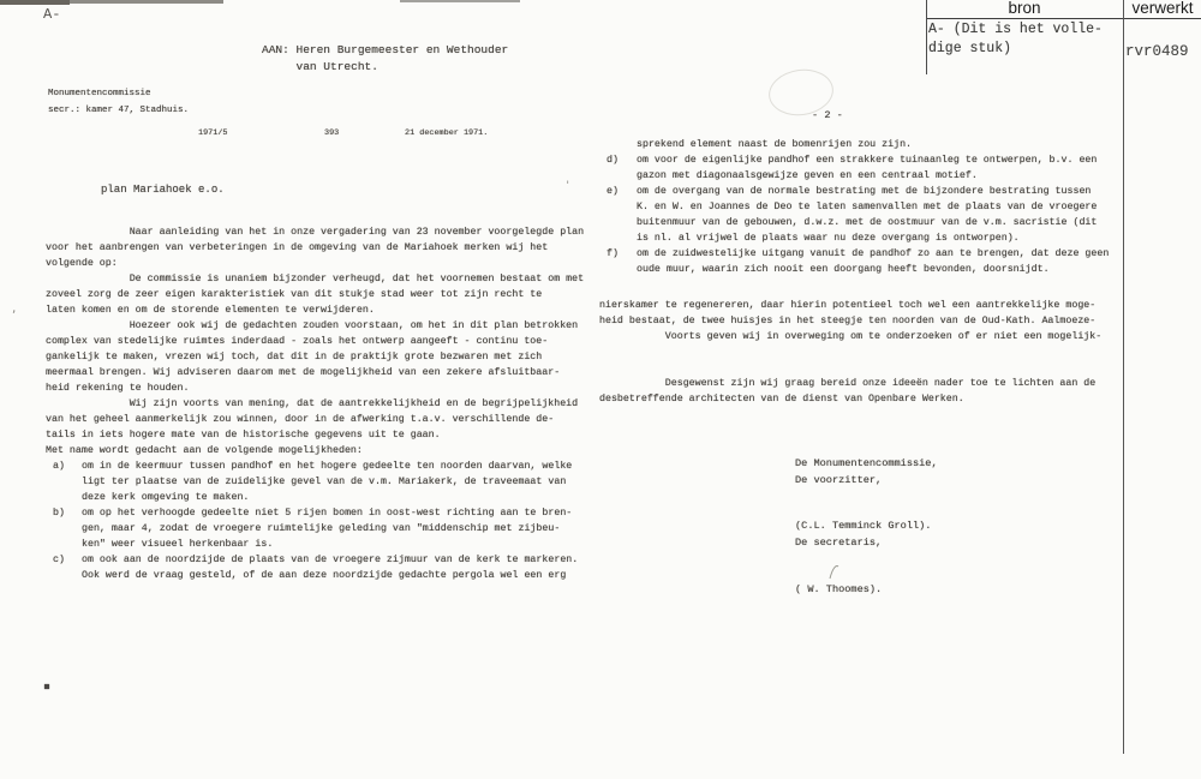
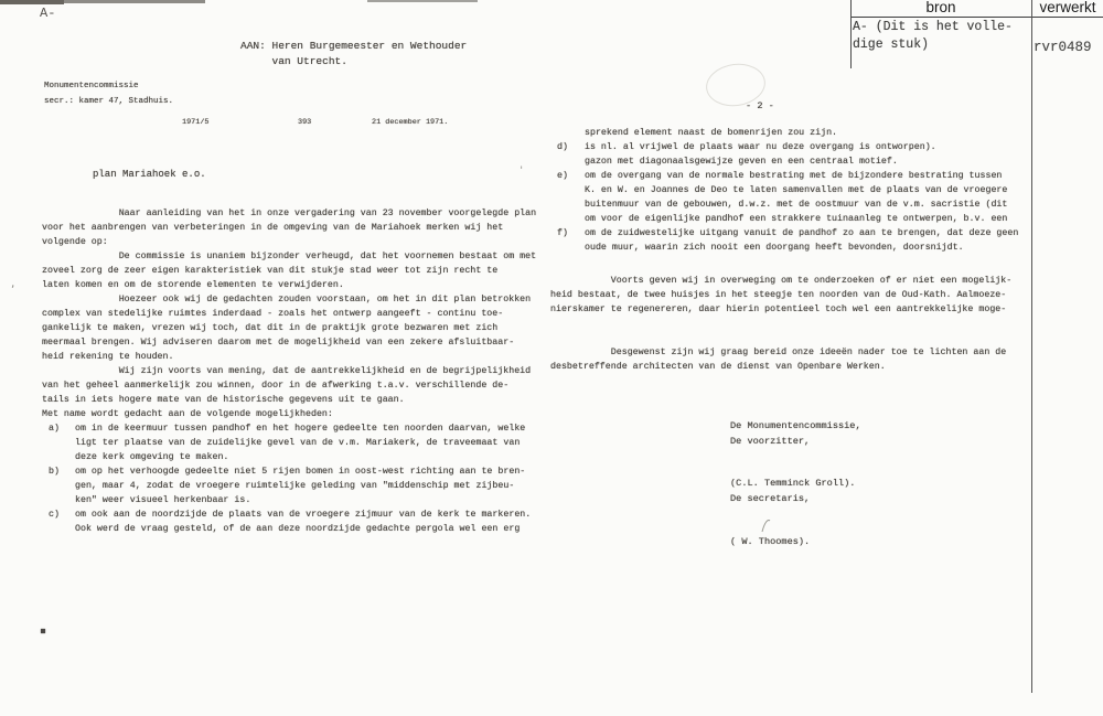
  A-
  bron
  verwerkt
  A- (Dit is het volle-
  dige stuk)
  rvr0489
  AAN: Heren Burgemeester en Wethouder
  van Utrecht.
  Monumentencommissie
  secr.: kamer 47, Stadhuis.
  1971/5
  393
  21 december 1971.
  plan Mariahoek e.o.
  Naar aanleiding van het in onze vergadering van 23 november voorgelegde plan
  voor het aanbrengen van verbeteringen in de omgeving van de Mariahoek merken wij het
  volgende op:
  De commissie is unaniem bijzonder verheugd, dat het voornemen bestaat om met
  zoveel zorg de zeer eigen karakteristiek van dit stukje stad weer tot zijn recht te
  laten komen en om de storende elementen te verwijderen.
  Hoezeer ook wij de gedachten zouden voorstaan, om het in dit plan betrokken
  complex van stedelijke ruimtes inderdaad - zoals het ontwerp aangeeft - continu toe-
  gankelijk te maken, vrezen wij toch, dat dit in de praktijk grote bezwaren met zich
  meermaal brengen. Wij adviseren daarom met de mogelijkheid van een zekere afsluitbaar-
  heid rekening te houden.
  Wij zijn voorts van mening, dat de aantrekkelijkheid en de begrijpelijkheid
  van het geheel aanmerkelijk zou winnen, door in de afwerking t.a.v. verschillende de-
  tails in iets hogere mate van de historische gegevens uit te gaan.
  Met name wordt gedacht aan de volgende mogelijkheden:
  a)
  om in de keermuur tussen pandhof en het hogere gedeelte ten noorden daarvan, welke
  ligt ter plaatse van de zuidelijke gevel van de v.m. Mariakerk, de traveemaat van
  deze kerk omgeving te maken.
  b)
  om op het verhoogde gedeelte niet 5 rijen bomen in oost-west richting aan te bren-
  gen, maar 4, zodat de vroegere ruimtelijke geleding van "middenschip met zijbeu-
  ken" weer visueel herkenbaar is.
  c)
  om ook aan de noordzijde de plaats van de vroegere zijmuur van de kerk te markeren.
  Ook werd de vraag gesteld, of de aan deze noordzijde gedachte pergola wel een erg
  ,
  '
  - 2 -
  sprekend element naast de bomenrijen zou zijn.
  d)
- om voor de eigenlijke pandhof een strakkere tuinaanleg te ontwerpen, b.v. een
+ is nl. al vrijwel de plaats waar nu deze overgang is ontworpen).
  gazon met diagonaalsgewijze geven en een centraal motief.
  e)
  om de overgang van de normale bestrating met de bijzondere bestrating tussen
  K. en W. en Joannes de Deo te laten samenvallen met de plaats van de vroegere
  buitenmuur van de gebouwen, d.w.z. met de oostmuur van de v.m. sacristie (dit
- is nl. al vrijwel de plaats waar nu deze overgang is ontworpen).
+ om voor de eigenlijke pandhof een strakkere tuinaanleg te ontwerpen, b.v. een
  f)
  om de zuidwestelijke uitgang vanuit de pandhof zo aan te brengen, dat deze geen
  oude muur, waarin zich nooit een doorgang heeft bevonden, doorsnijdt.
- nierskamer te regenereren, daar hierin potentieel toch wel een aantrekkelijke moge-
+ Voorts geven wij in overweging om te onderzoeken of er niet een mogelijk-
  heid bestaat, de twee huisjes in het steegje ten noorden van de Oud-Kath. Aalmoeze-
- Voorts geven wij in overweging om te onderzoeken of er niet een mogelijk-
+ nierskamer te regenereren, daar hierin potentieel toch wel een aantrekkelijke moge-
  Desgewenst zijn wij graag bereid onze ideeën nader toe te lichten aan de
  desbetreffende architecten van de dienst van Openbare Werken.
  De Monumentencommissie,
  De voorzitter,
  (C.L. Temminck Groll).
  De secretaris,
  ( W. Thoomes).
